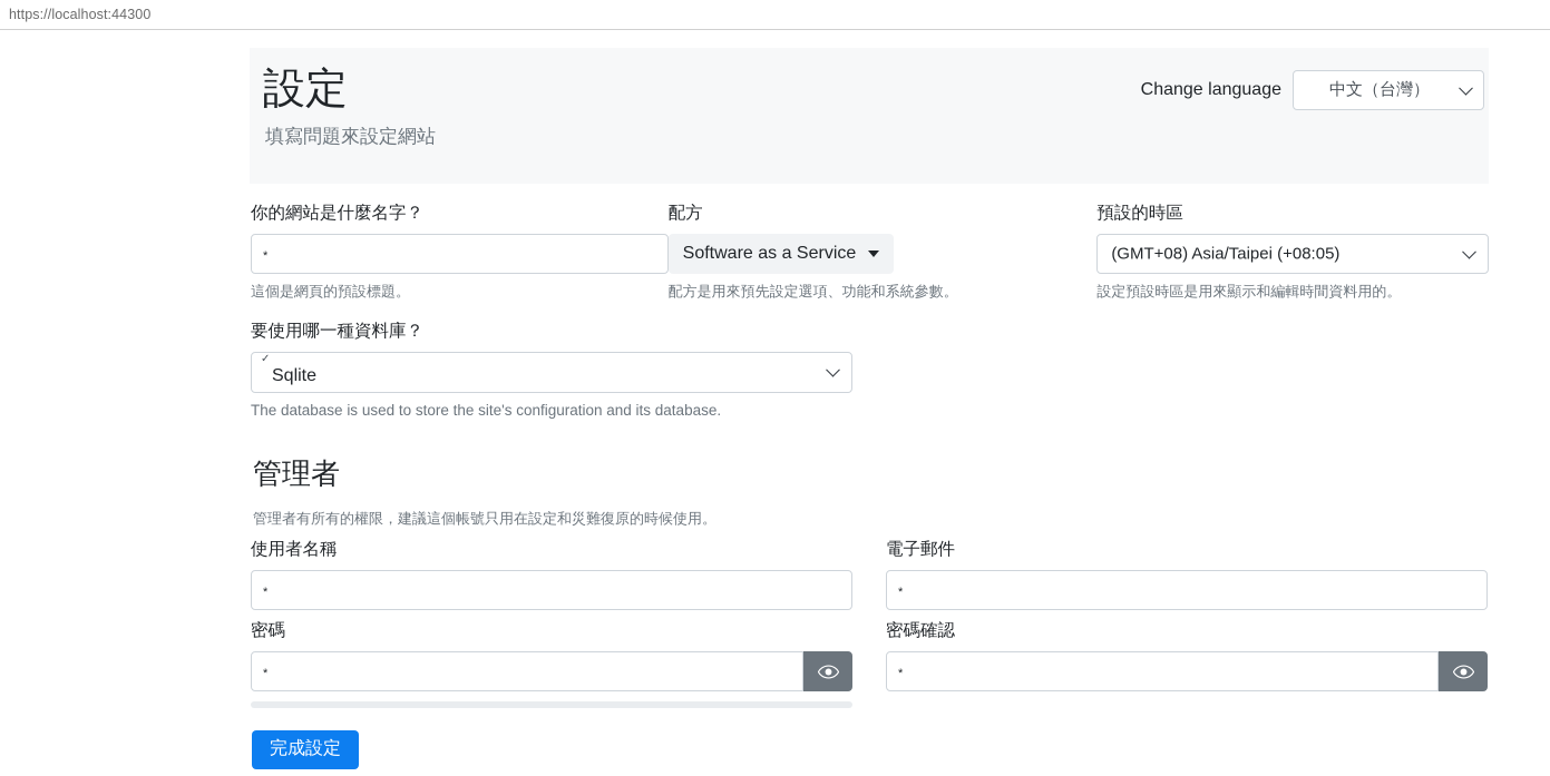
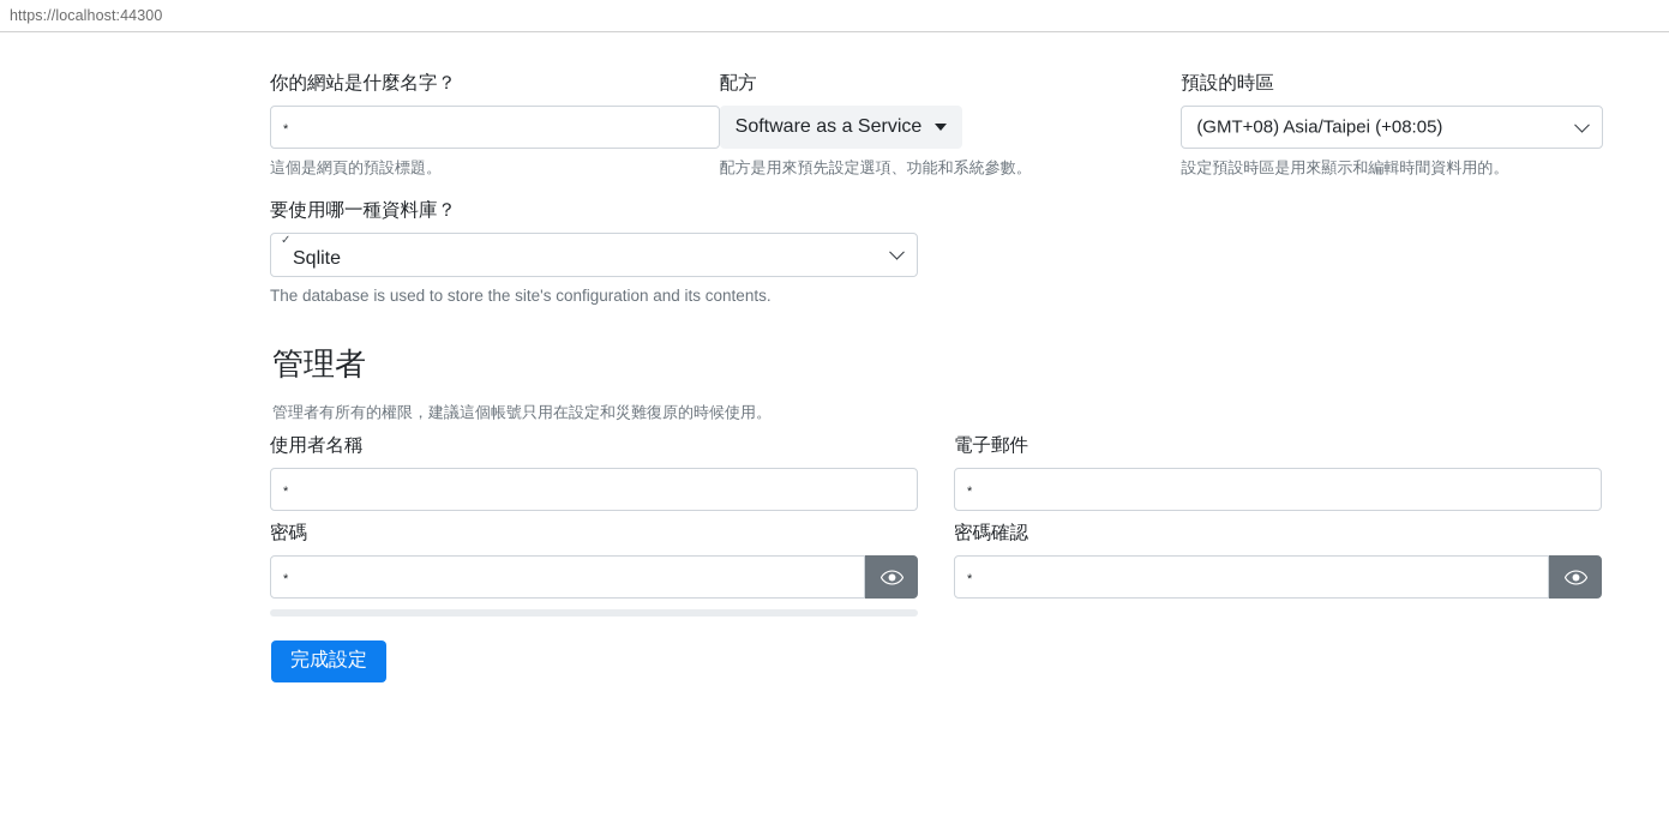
  https://localhost:44300
- 設定
- 填寫問題來設定網站
- Change language
- 中文（台灣）
  你的網站是什麼名字？
  *
  這個是網頁的預設標題。
  配方
  Software as a Service
  配方是用來預先設定選項、功能和系統參數。
  預設的時區
  (GMT+08) Asia/Taipei (+08:05)
  設定預設時區是用來顯示和編輯時間資料用的。
  要使用哪一種資料庫？
  ✓
  Sqlite
- The database is used to store the site's configuration and its database.
+ The database is used to store the site's configuration and its contents.
  管理者
  管理者有所有的權限，建議這個帳號只用在設定和災難復原的時候使用。
  使用者名稱
  *
  電子郵件
  *
  密碼
  *
  密碼確認
  *
  完成設定
